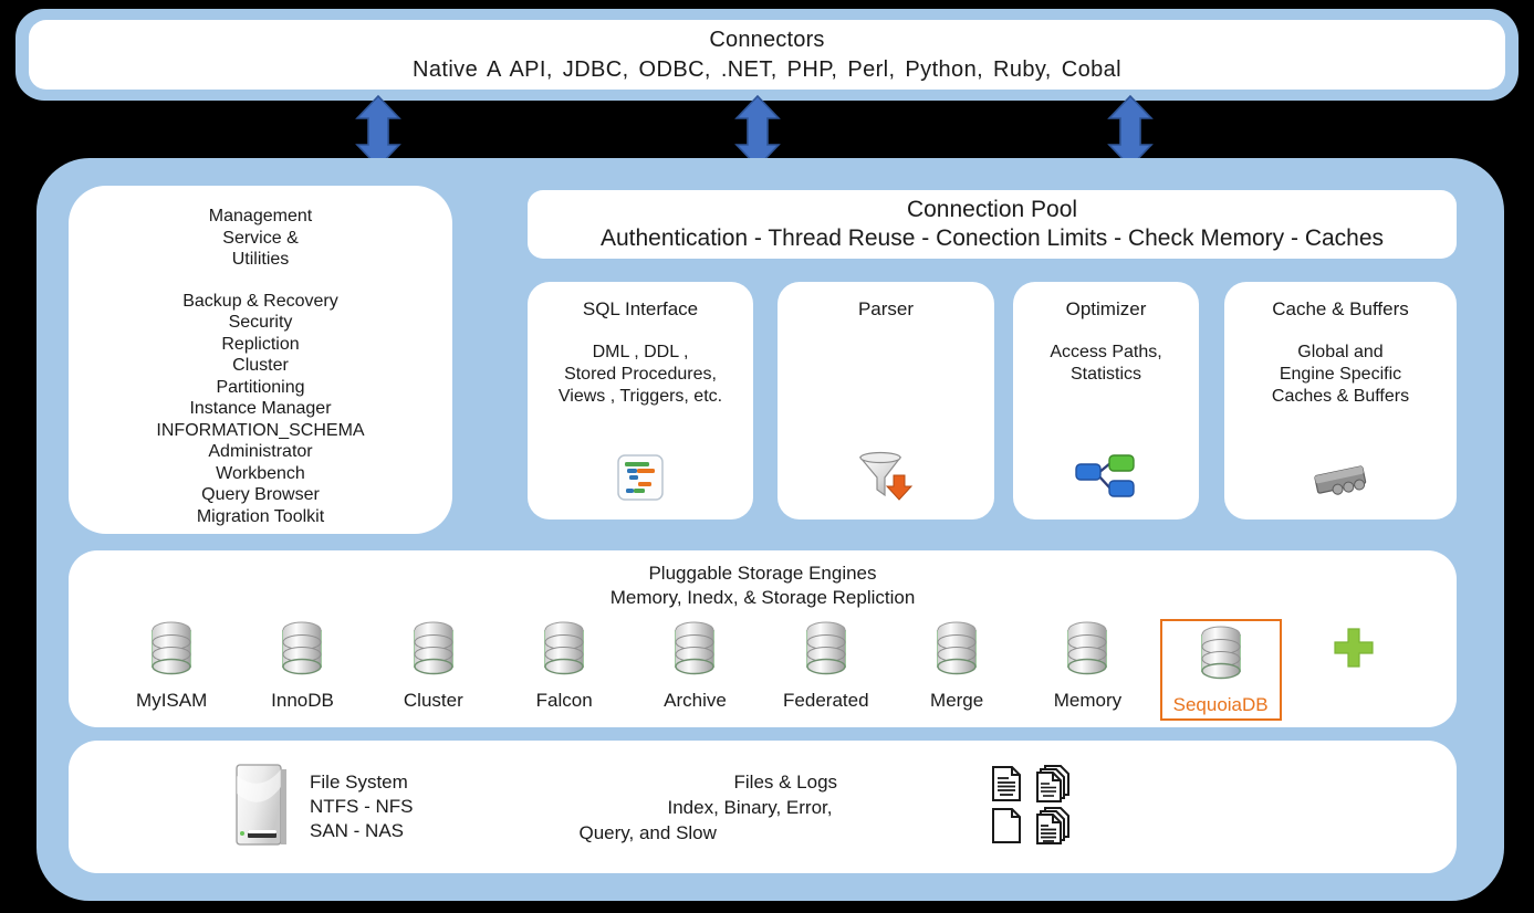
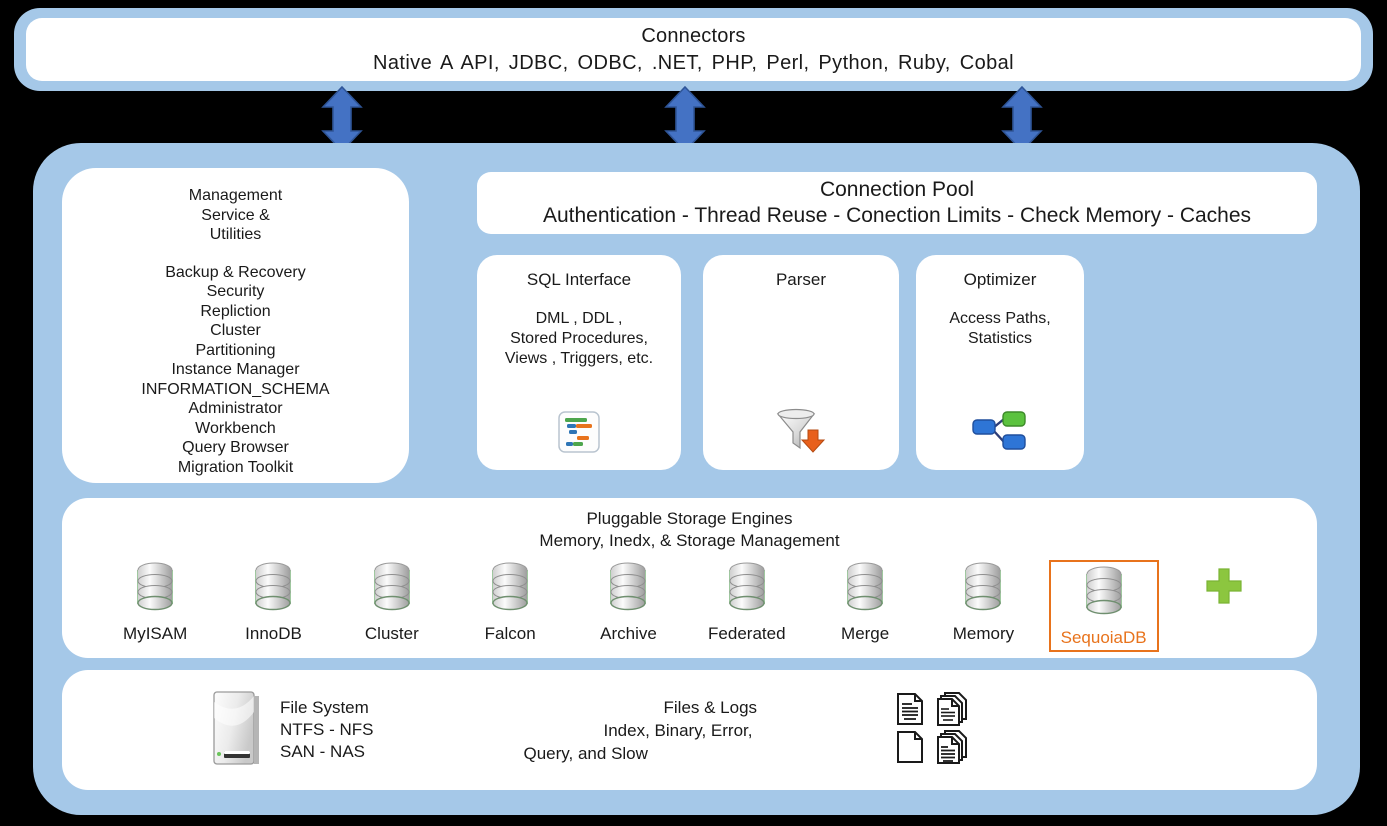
  Connectors
  Native A API, JDBC, ODBC, .NET, PHP, Perl, Python, Ruby, Cobal
  Management
  Service &
  Utilities
  Backup & Recovery
  Security
  Repliction
  Cluster
  Partitioning
  Instance Manager
  INFORMATION_SCHEMA
  Administrator
  Workbench
  Query Browser
  Migration Toolkit
  Connection Pool
  Authentication - Thread Reuse - Conection Limits - Check Memory - Caches
  SQL Interface
  DML , DDL ,
  Stored Procedures,
  Views , Triggers, etc.
  Parser
  Optimizer
  Access Paths,
  Statistics
- Cache & Buffers
- Global and
- Engine Specific
- Caches & Buffers
  Pluggable Storage Engines
- Memory, Inedx, & Storage Repliction
+ Memory, Inedx, & Storage Management
  MyISAM
  InnoDB
  Cluster
  Falcon
  Archive
  Federated
  Merge
  Memory
  SequoiaDB
  File System
  NTFS - NFS
  SAN - NAS
  Files & Logs
  Index, Binary, Error,
  Query, and Slow
